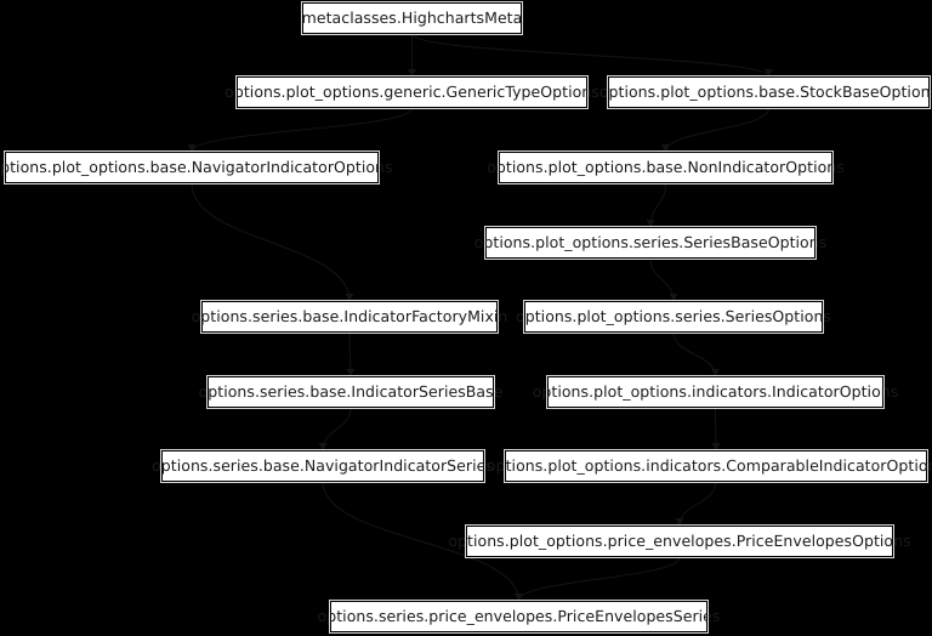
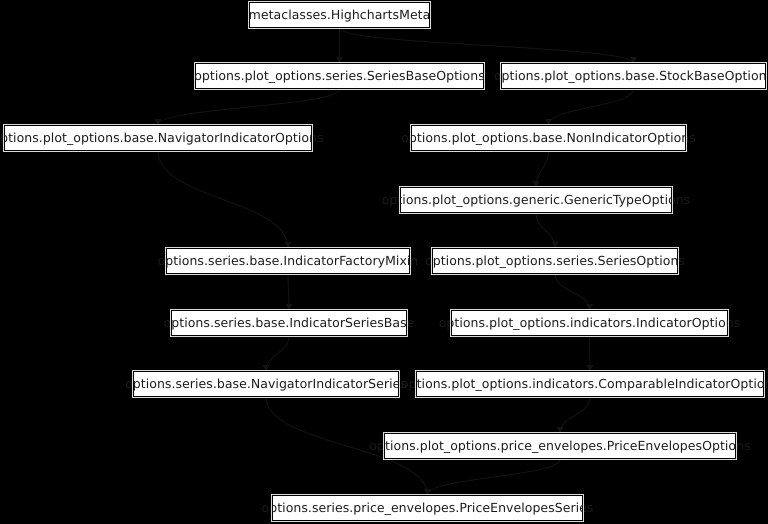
  metaclasses.HighchartsMeta
- options.plot_options.generic.GenericTypeOptions
+ options.plot_options.series.SeriesBaseOptions
  options.plot_options.base.StockBaseOption
  ptions.plot_options.base.NavigatorIndicatorOptions
  options.plot_options.base.NonIndicatorOptions
- options.plot_options.series.SeriesBaseOptions
+ options.plot_options.generic.GenericTypeOptions
  options.series.base.IndicatorFactoryMixin
  options.plot_options.series.SeriesOptions
  options.series.base.IndicatorSeriesBase
  options.plot_options.indicators.IndicatorOptions
  options.series.base.NavigatorIndicatorSeries
  options.plot_options.indicators.ComparableIndicatorOptio
  options.plot_options.price_envelopes.PriceEnvelopesOptions
  options.series.price_envelopes.PriceEnvelopesSeries
